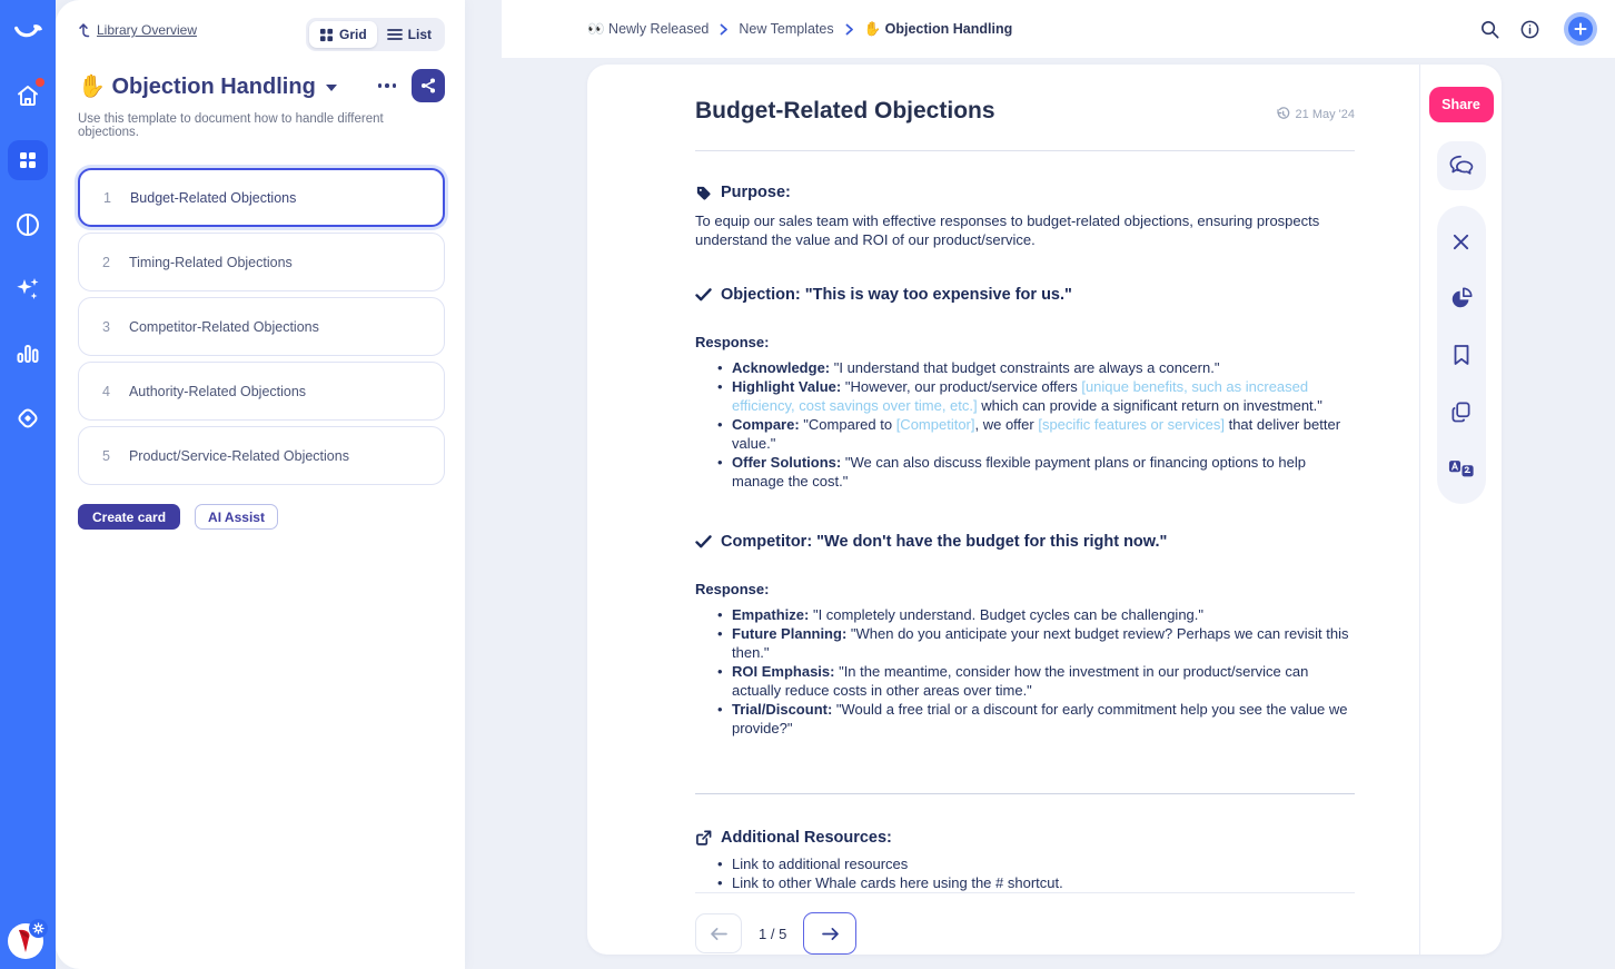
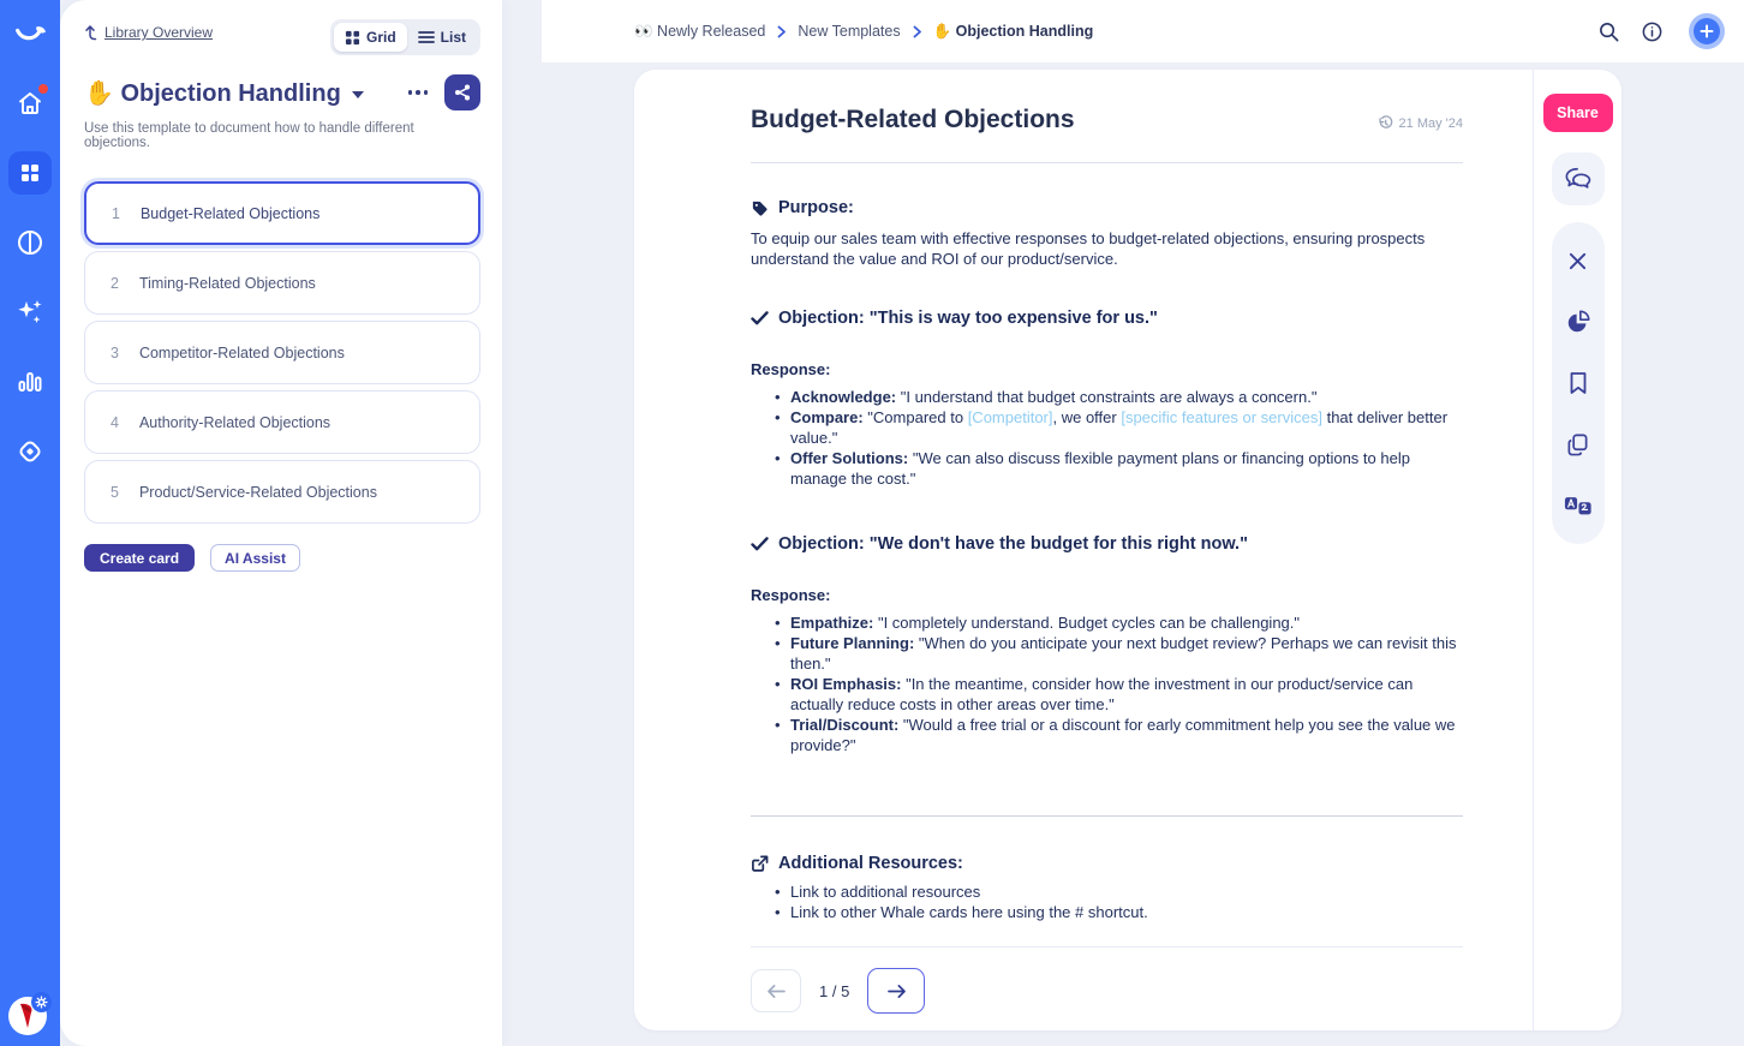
  Library Overview
  Grid
  List
  ✋ Objection Handling
  Use this template to document how to handle different objections.
  1
  Budget-Related Objections
  2
  Timing-Related Objections
  3
  Competitor-Related Objections
  4
  Authority-Related Objections
  5
  Product/Service-Related Objections
  Create card
  AI Assist
  👀 Newly Released
  New Templates
  ✋ Objection Handling
  Budget-Related Objections
  21 May '24
  Purpose:
  To equip our sales team with effective responses to budget-related objections, ensuring prospects understand the value and ROI of our product/service.
  Objection: "This is way too expensive for us."
  Response:
  Acknowledge: "I understand that budget constraints are always a concern."
- Highlight Value: "However, our product/service offers [unique benefits, such as increased efficiency, cost savings over time, etc.] which can provide a significant return on investment."
  Compare: "Compared to [Competitor], we offer [specific features or services] that deliver better value."
  Offer Solutions: "We can also discuss flexible payment plans or financing options to help manage the cost."
- Competitor: "We don't have the budget for this right now."
+ Objection: "We don't have the budget for this right now."
  Response:
  Empathize: "I completely understand. Budget cycles can be challenging."
  Future Planning: "When do you anticipate your next budget review? Perhaps we can revisit this then."
  ROI Emphasis: "In the meantime, consider how the investment in our product/service can actually reduce costs in other areas over time."
  Trial/Discount: "Would a free trial or a discount for early commitment help you see the value we provide?"
  Additional Resources:
  Link to additional resources
  Link to other Whale cards here using the # shortcut.
  1 / 5
  Share
